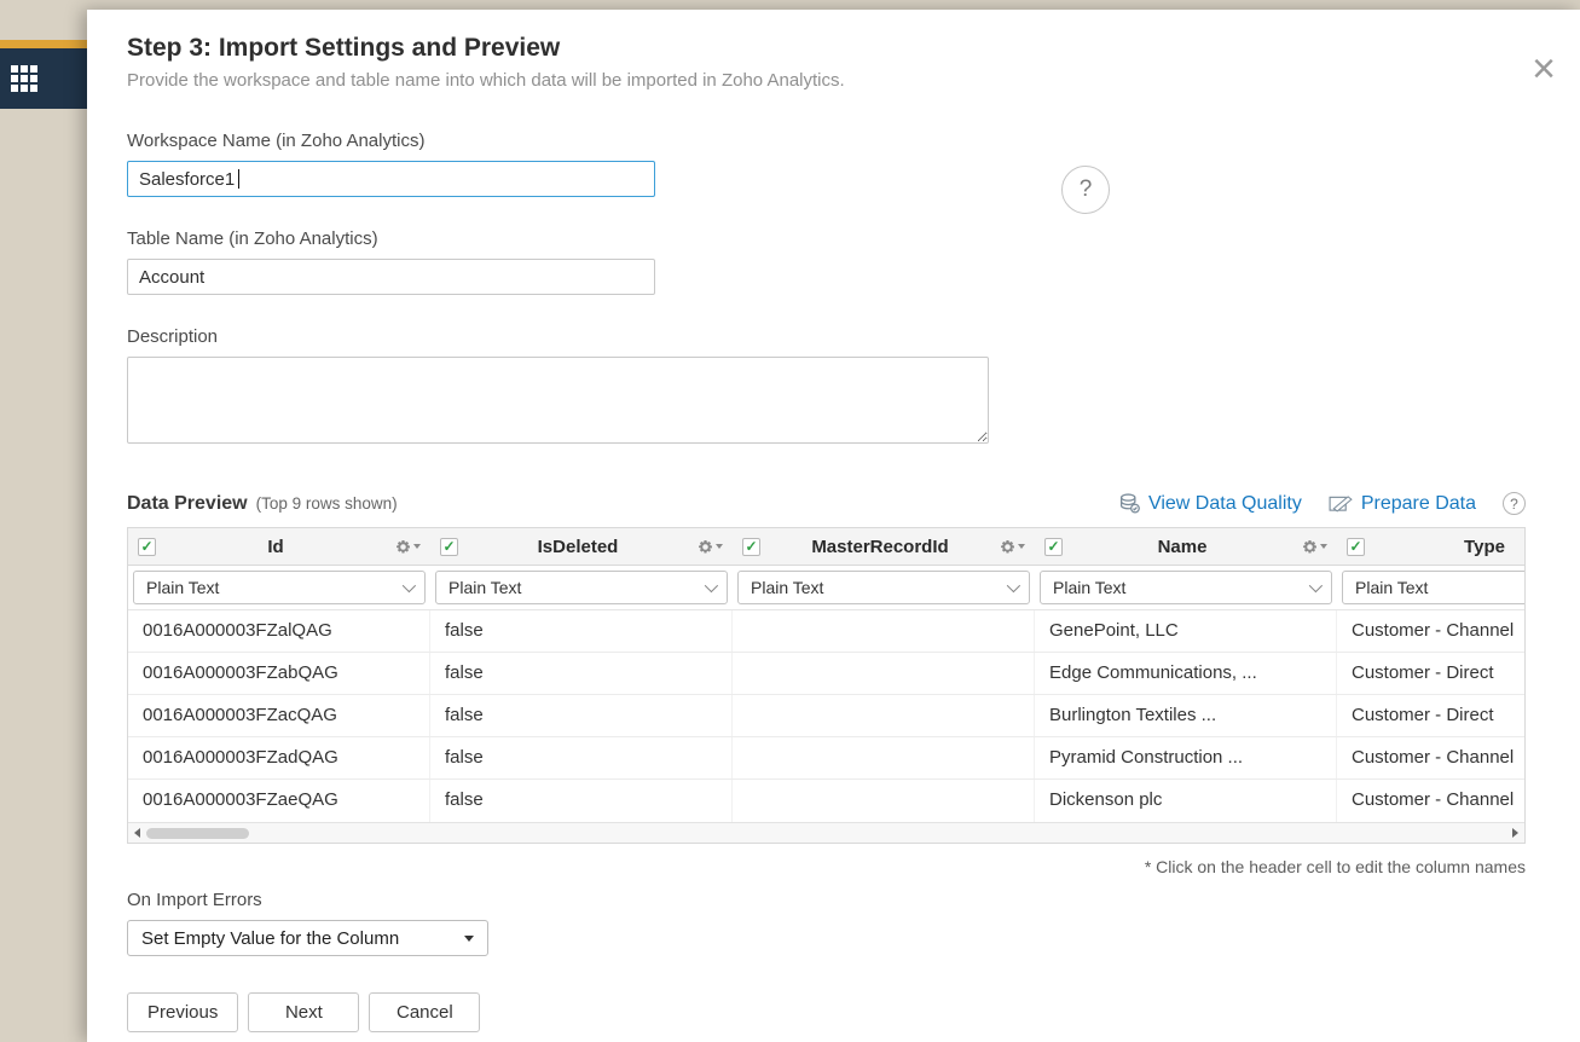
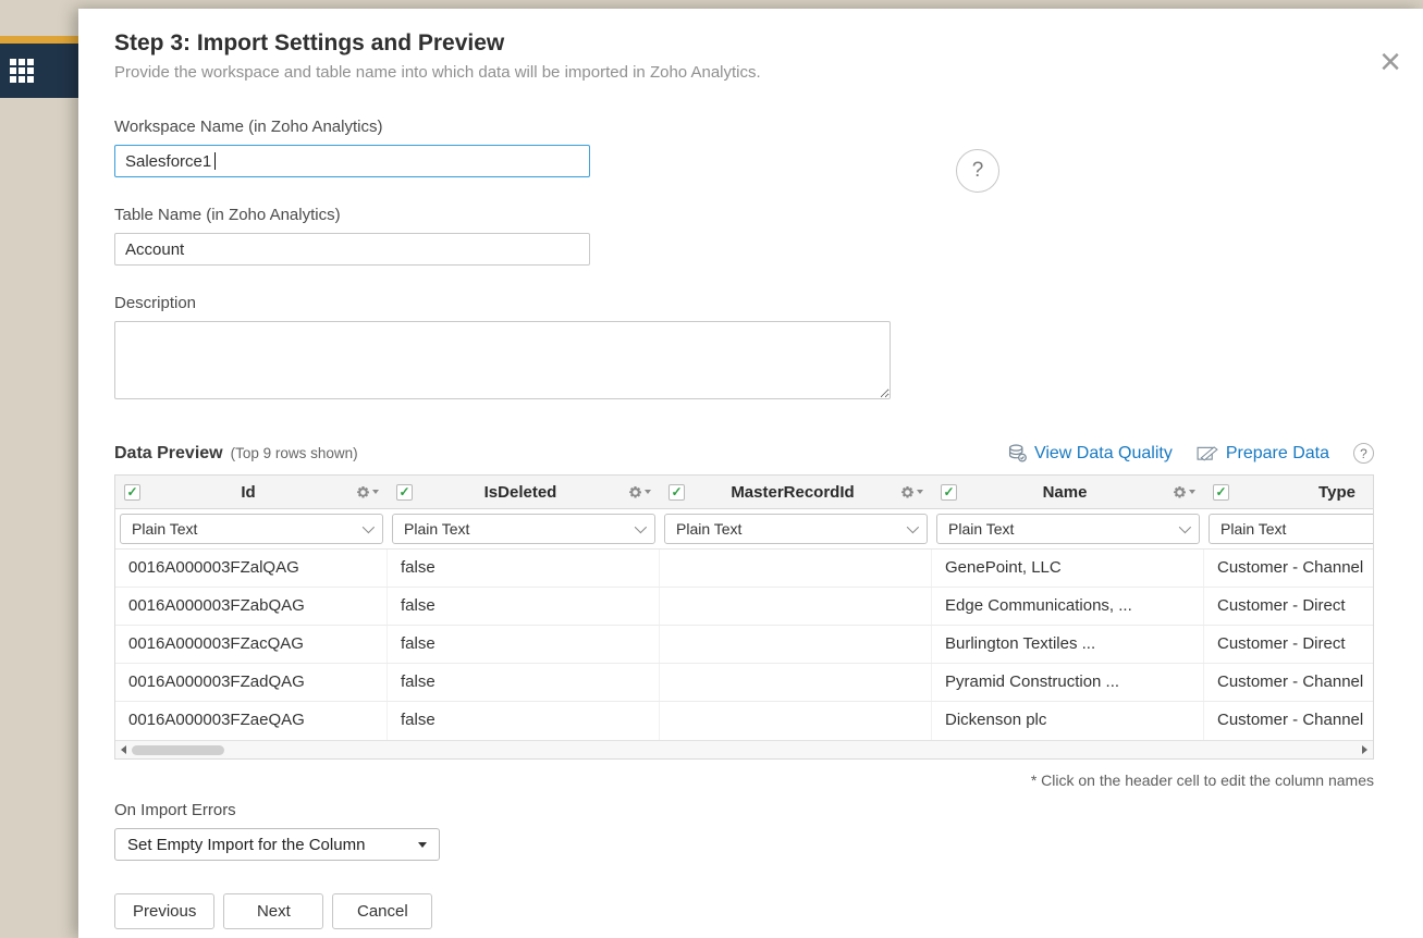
  ×
  Step 3: Import Settings and Preview
  Provide the workspace and table name into which data will be imported in Zoho Analytics.
  Workspace Name (in Zoho Analytics)
  Salesforce1
  Table Name (in Zoho Analytics)
  Account
  Description
  ?
  Data Preview
  (Top 9 rows shown)
  View Data Quality
  Prepare Data
  ?
  ✓
  Id
  ✓
  IsDeleted
  ✓
  MasterRecordId
  ✓
  Name
  ✓
  Type
  Plain Text
  Plain Text
  Plain Text
  Plain Text
  Plain Text
  0016A000003FZalQAG
  false
  GenePoint, LLC
  Customer - Channel
  0016A000003FZabQAG
  false
  Edge Communications, ...
  Customer - Direct
  0016A000003FZacQAG
  false
  Burlington Textiles ...
  Customer - Direct
  0016A000003FZadQAG
  false
  Pyramid Construction ...
  Customer - Channel
  0016A000003FZaeQAG
  false
  Dickenson plc
  Customer - Channel
  * Click on the header cell to edit the column names
  On Import Errors
- Set Empty Value for the Column
+ Set Empty Import for the Column
  Previous
  Next
  Cancel
